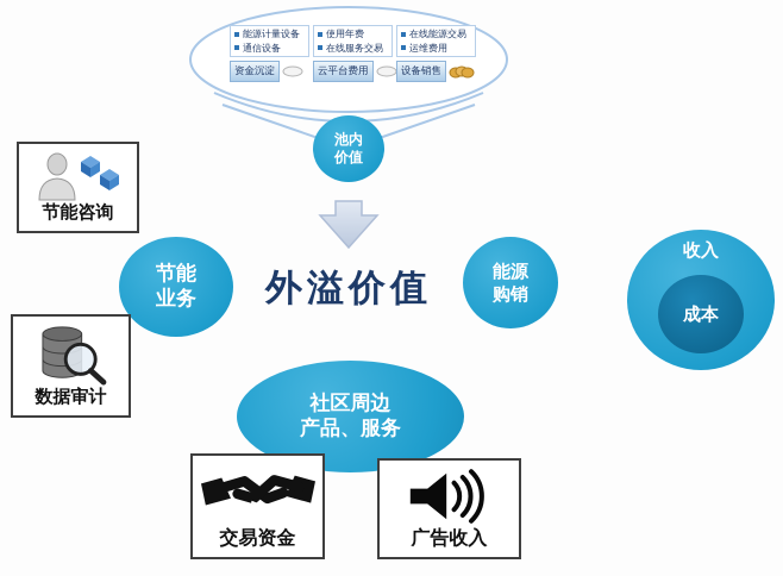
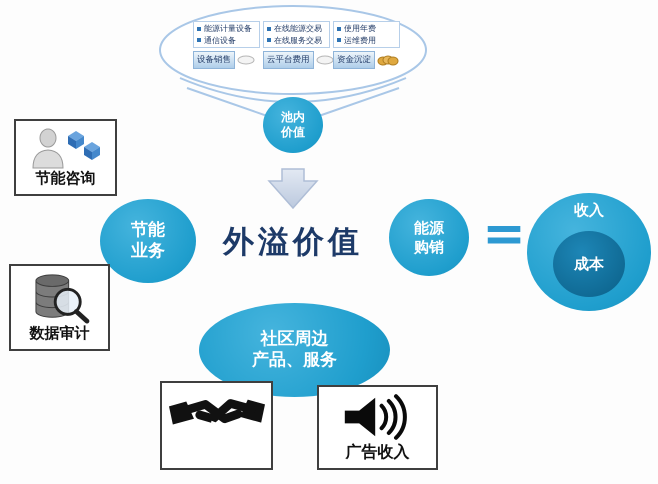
  能源计量设备
  通信设备
- 资金沉淀
+ 设备销售
- 使用年费
+ 在线能源交易
  在线服务交易
  云平台费用
- 在线能源交易
+ 使用年费
  运维费用
- 设备销售
+ 资金沉淀
  池内
  价值
  外溢价值
  节能咨询
  节能
  业务
  数据审计
  能源
  购销
+ =
  收入
  成本
  社区周边
  产品、服务
- 交易资金
  广告收入
